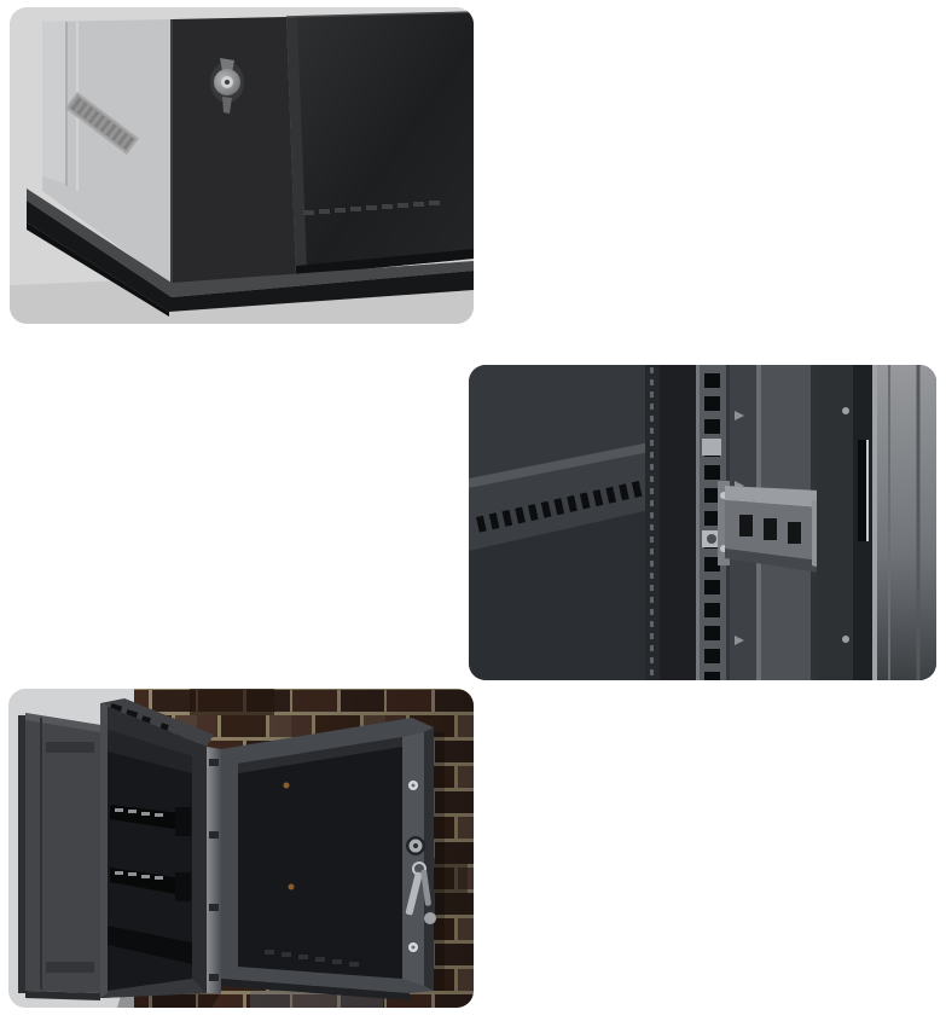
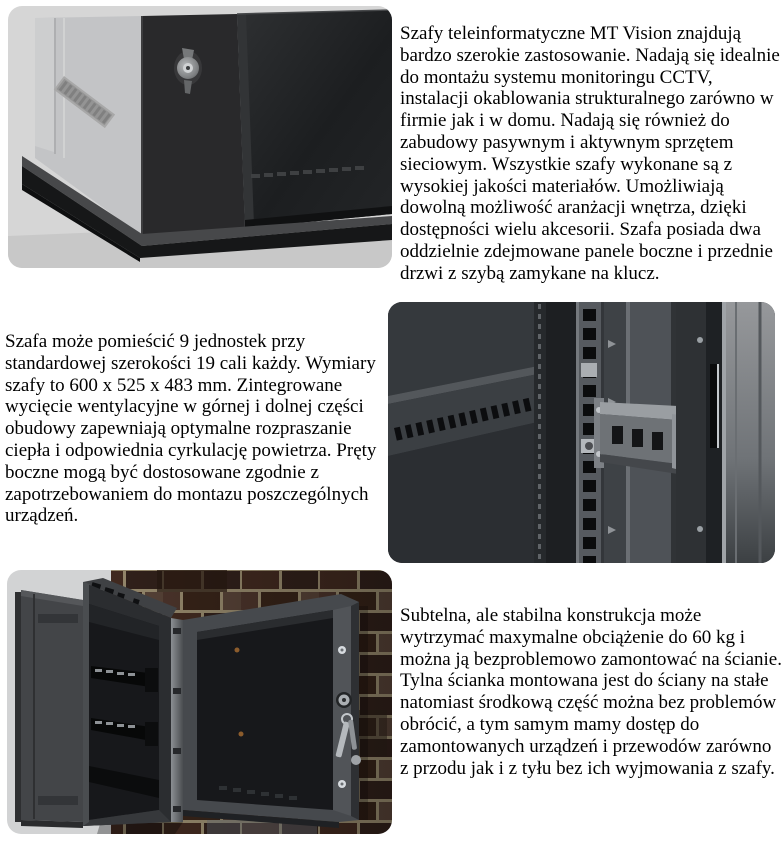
+ Szafy teleinformatyczne MT Vision znajdują bardzo szerokie zastosowanie. Nadają się idealnie do montażu systemu monitoringu CCTV, instalacji okablowania strukturalnego zarówno w firmie jak i w domu. Nadają się również do zabudowy pasywnym i aktywnym sprzętem sieciowym. Wszystkie szafy wykonane są z wysokiej jakości materiałów. Umożliwiają dowolną możliwość aranżacji wnętrza, dzięki dostępności wielu akcesorii. Szafa posiada dwa oddzielnie zdejmowane panele boczne i przednie drzwi z szybą zamykane na klucz.
+ Szafa może pomieścić 9 jednostek przy standardowej szerokości 19 cali każdy. Wymiary szafy to 600 x 525 x 483 mm. Zintegrowane wycięcie wentylacyjne w górnej i dolnej części obudowy zapewniają optymalne rozpraszanie ciepła i odpowiednia cyrkulację powietrza. Pręty boczne mogą być dostosowane zgodnie z zapotrzebowaniem do montazu poszczególnych urządzeń.
+ Subtelna, ale stabilna konstrukcja może wytrzymać maxymalne obciążenie do 60 kg i można ją bezproblemowo zamontować na ścianie. Tylna ścianka montowana jest do ściany na stałe natomiast środkową część można bez problemów obrócić, a tym samym mamy dostęp do zamontowanych urządzeń i przewodów zarówno z przodu jak i z tyłu bez ich wyjmowania z szafy.
